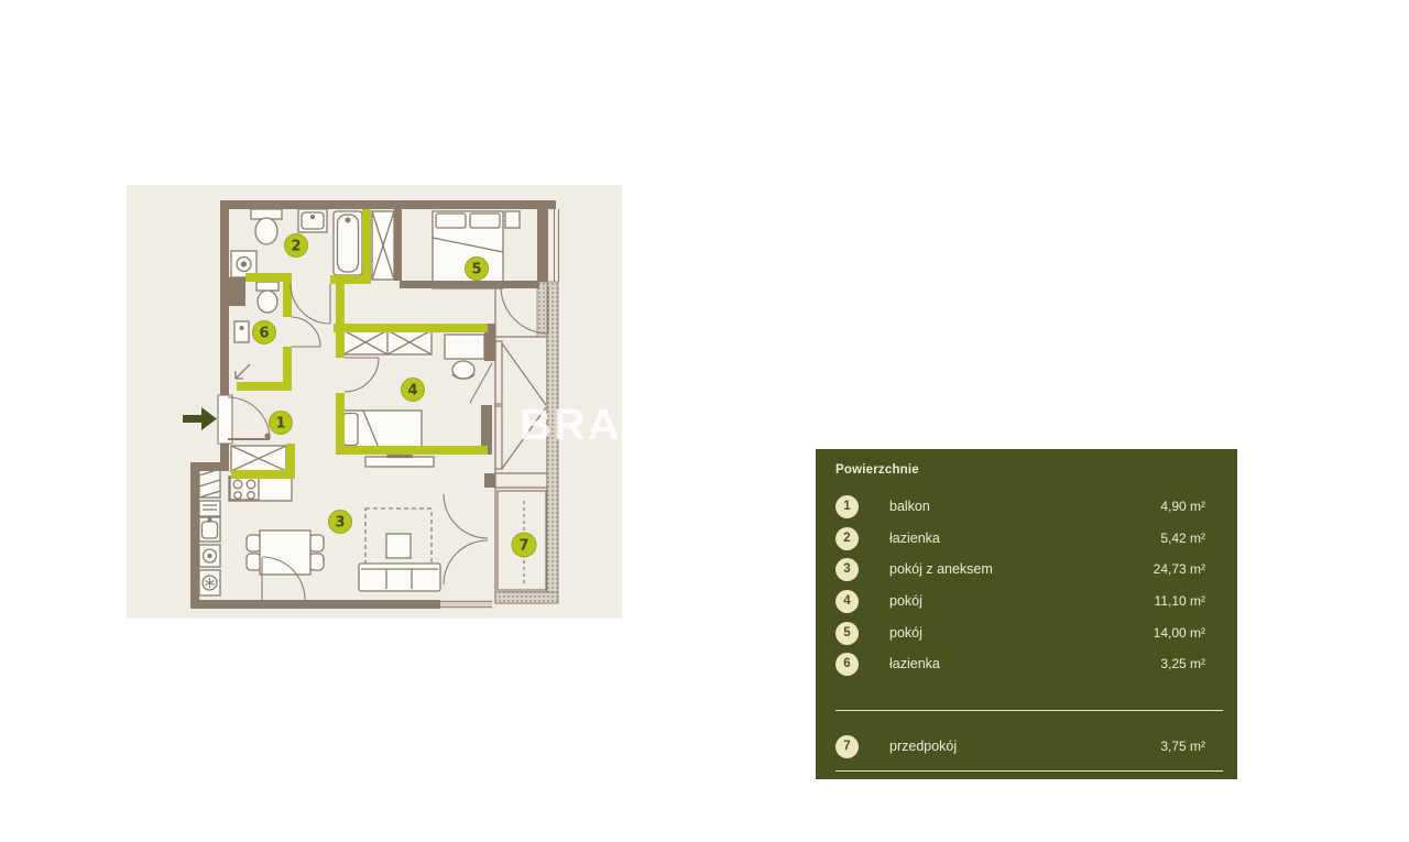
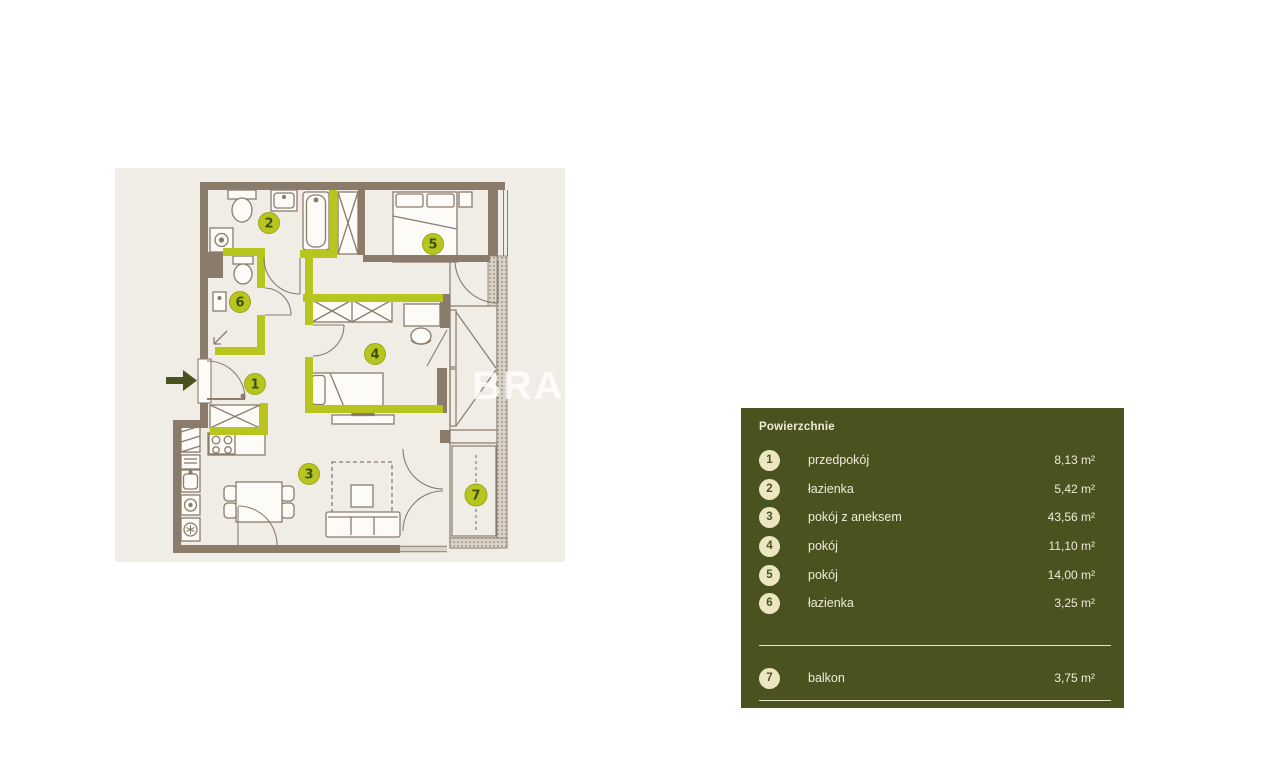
  1
  2
  3
  4
  5
  6
  7
  BRA
  Powierzchnie
  1
- balkon
+ przedpokój
- 4,90 m²
+ 8,13 m²
  2
  łazienka
  5,42 m²
  3
  pokój z aneksem
- 24,73 m²
+ 43,56 m²
  4
  pokój
  11,10 m²
  5
  pokój
  14,00 m²
  6
  łazienka
  3,25 m²
  7
- przedpokój
+ balkon
  3,75 m²
